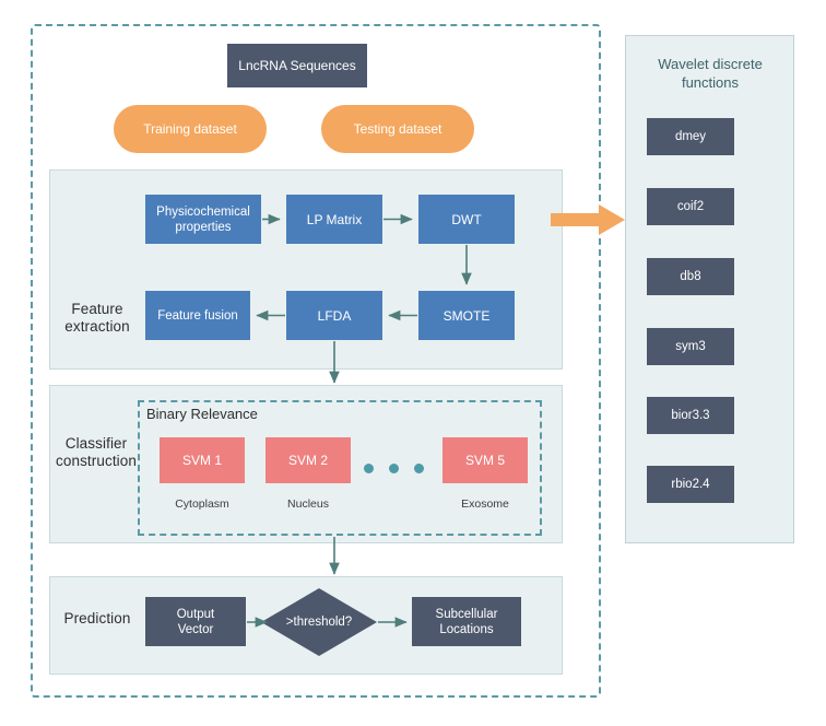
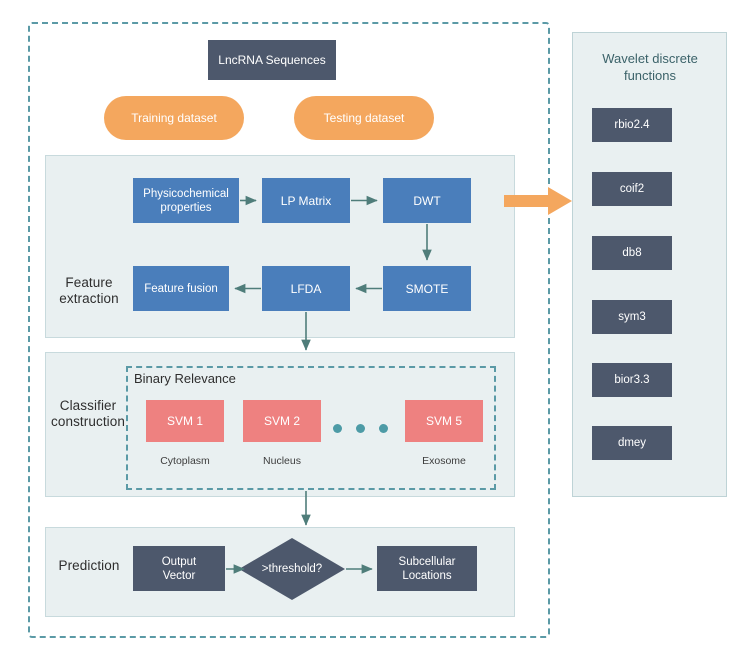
  LncRNA Sequences
  Training dataset
  Testing dataset
  Feature
  extraction
  Physicochemical
  properties
  LP Matrix
  DWT
  Feature fusion
  LFDA
  SMOTE
  Classifier
  construction
  Binary Relevance
  SVM 1
  SVM 2
  SVM 5
  Cytoplasm
  Nucleus
  Exosome
  Prediction
  Output
  Vector
  >threshold?
  Subcellular
  Locations
  Wavelet discrete
  functions
- dmey
+ rbio2.4
  coif2
  db8
  sym3
  bior3.3
- rbio2.4
+ dmey
